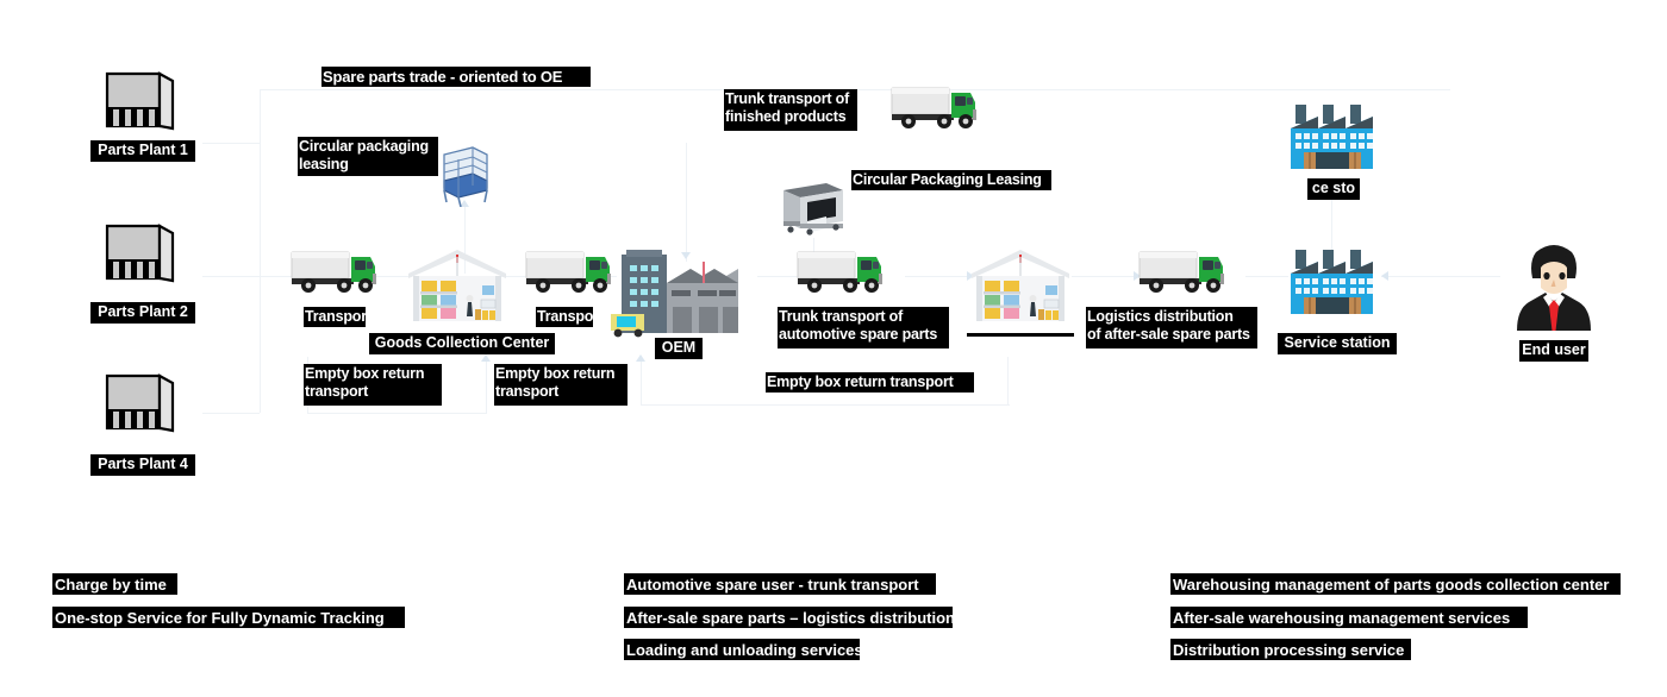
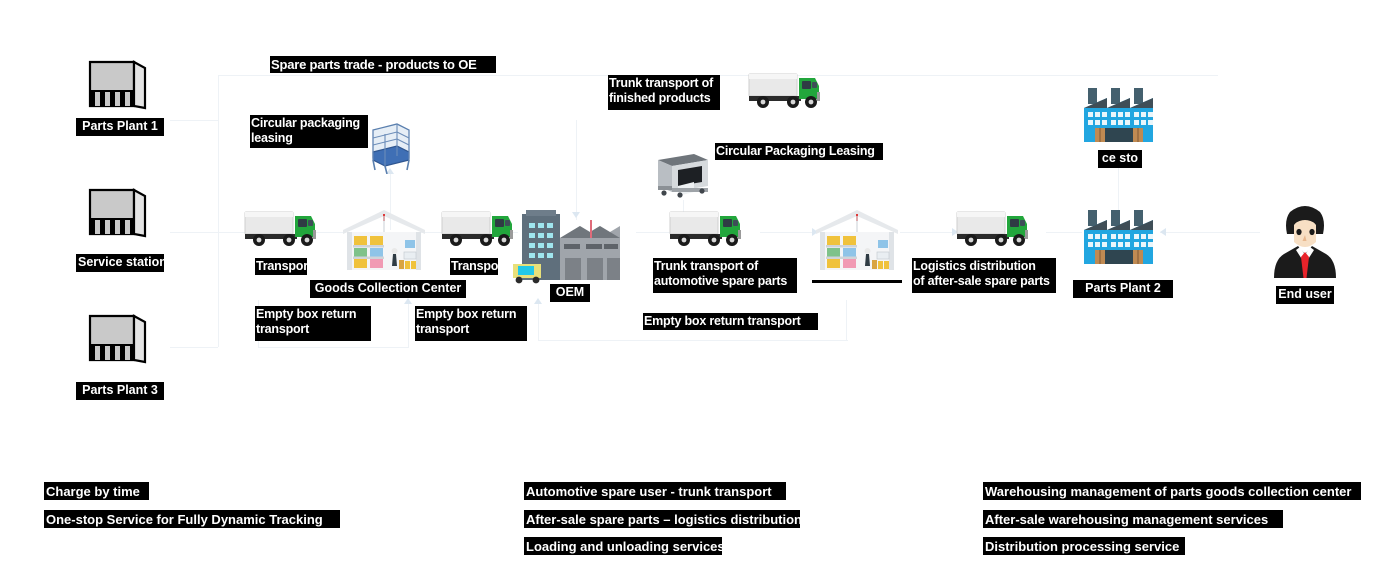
  Parts Plant 1
- Parts Plant 2
+ Service station
- Parts Plant 4
+ Parts Plant 3
- Spare parts trade - oriented to OE
+ Spare parts trade - products to OE
  Circular packaging
  leasing
  Transpor
  Empty box return
  transport
  Goods Collection Center
  Transpo
  Empty box return
  transport
  OEM
  Trunk transport of
  finished products
  Circular Packaging Leasing
  Trunk transport of
  automotive spare parts
  Empty box return transport
  Logistics distribution
  of after-sale spare parts
  ce sto
- Service station
+ Parts Plant 2
  End user
  Charge by time
  One-stop Service for Fully Dynamic Tracking
  Automotive spare user - trunk transport
  After-sale spare parts – logistics distribution
  Loading and unloading services
  Warehousing management of parts goods collection center
  After-sale warehousing management services
  Distribution processing service
